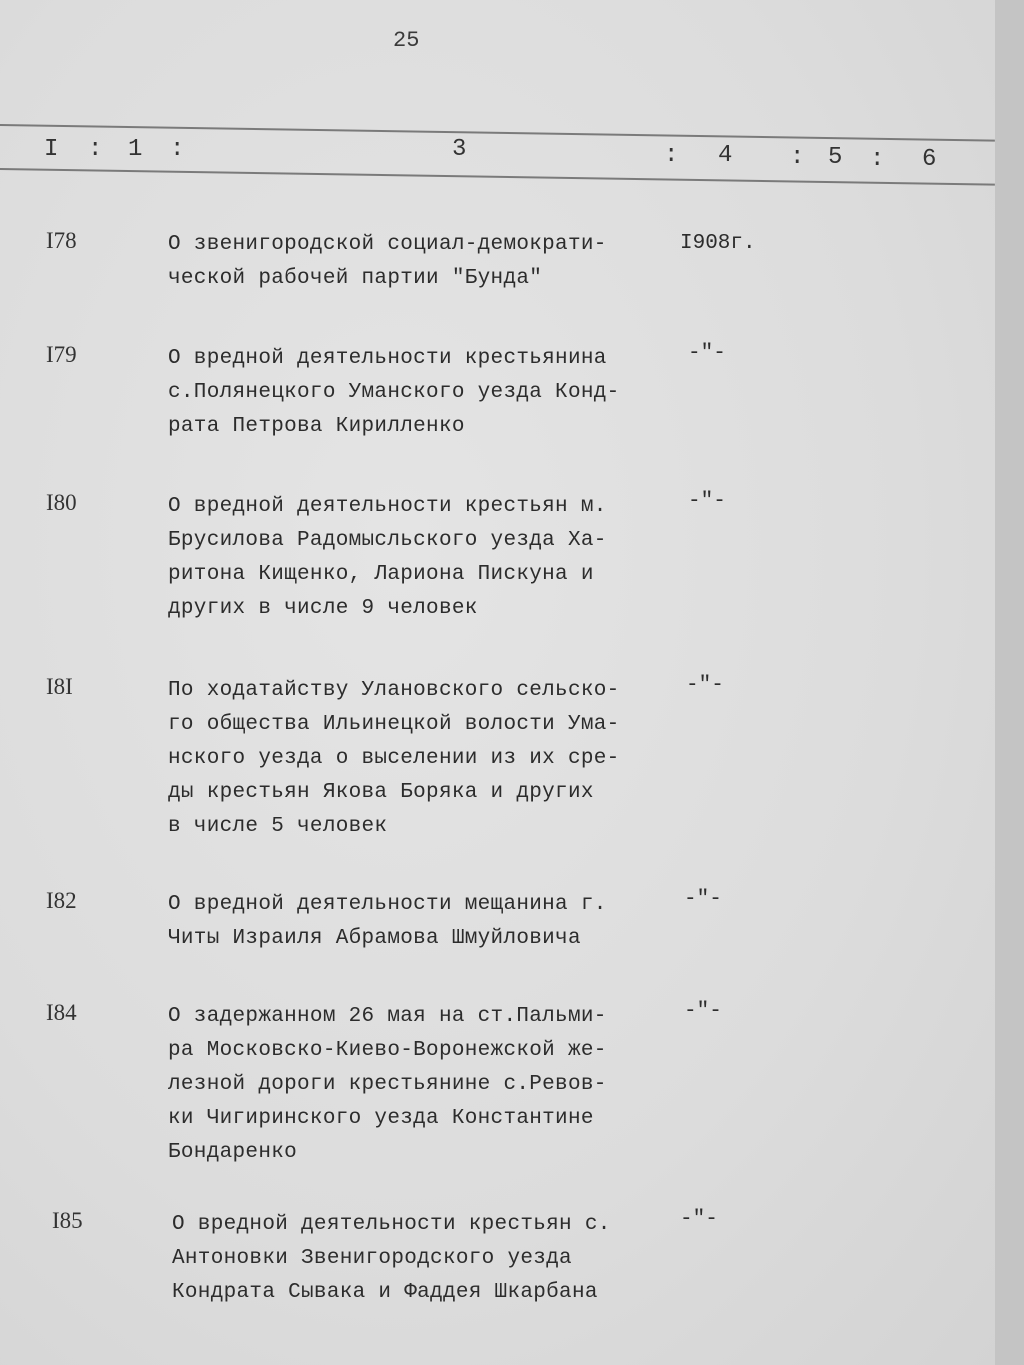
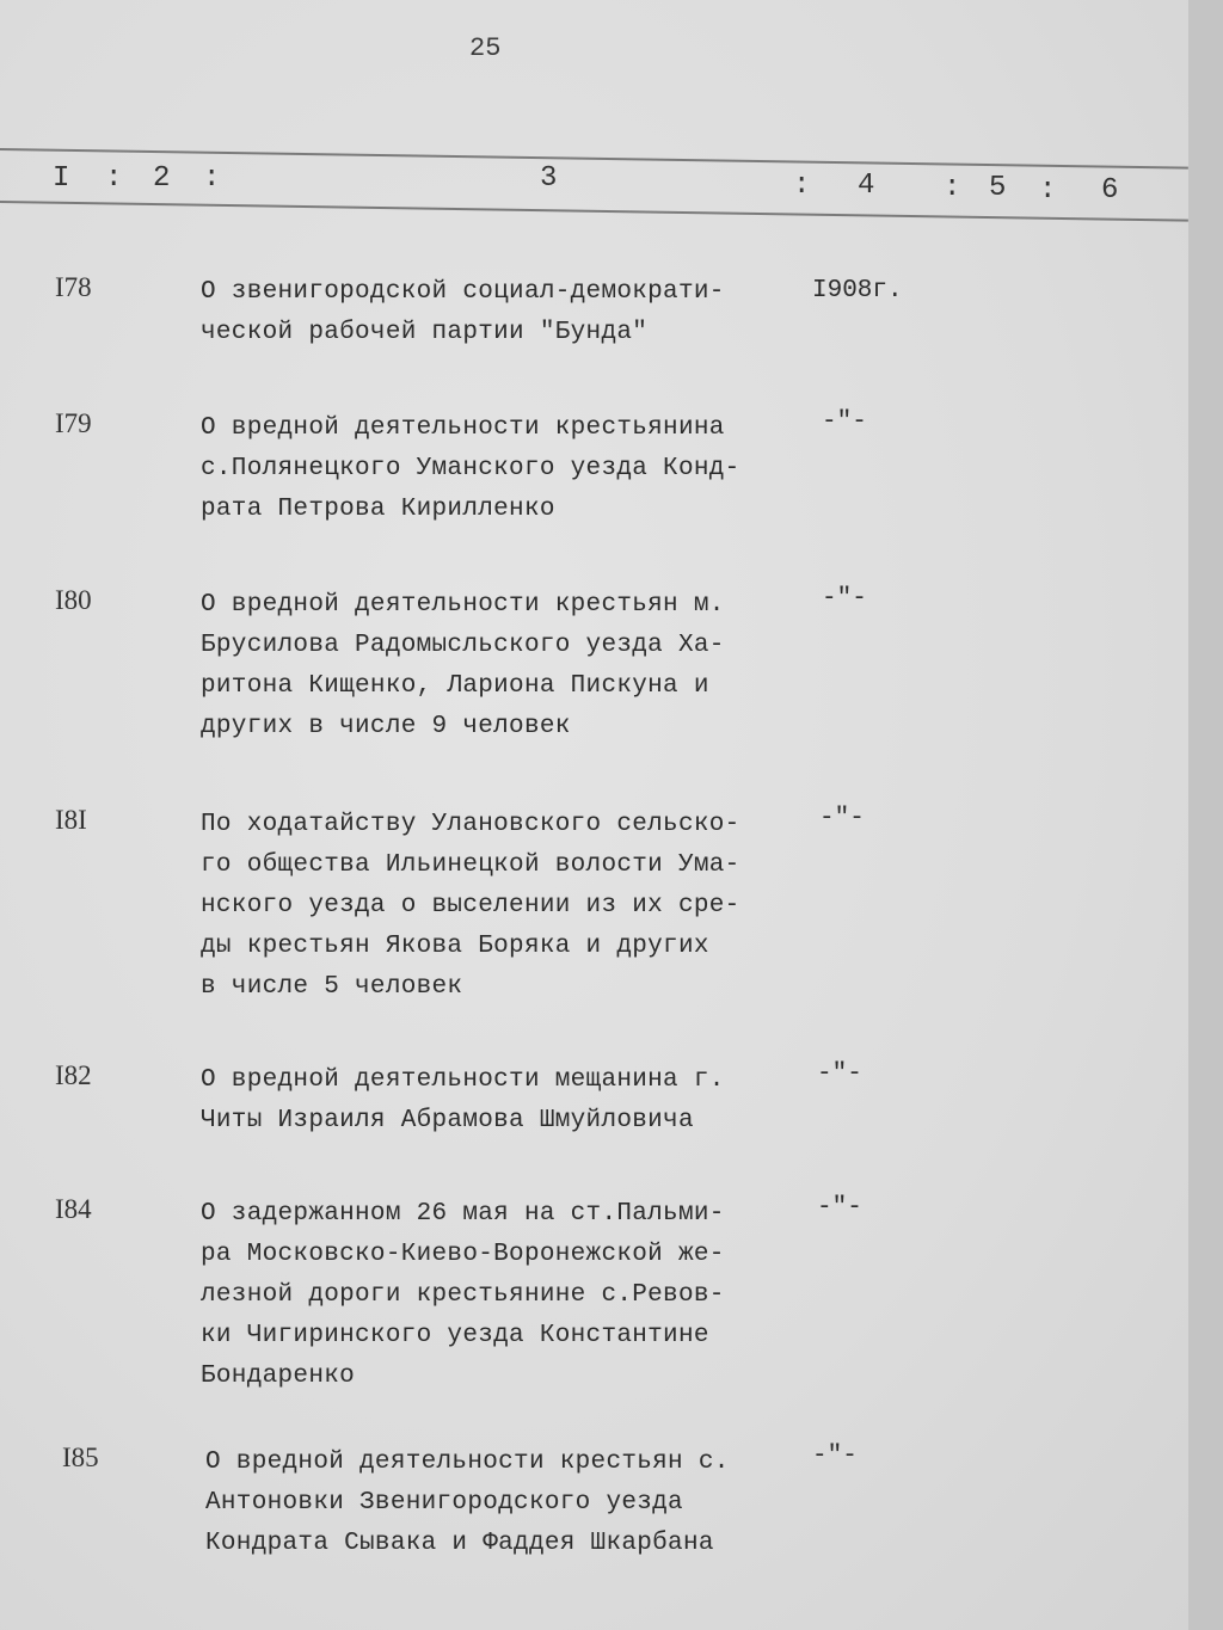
  25
  I
  :
- 1
+ 2
  :
  3
  :
  4
  :
  5
  :
  6
  I78
  О звенигородской социал-демократи-
  ческой рабочей партии "Бунда"
  I908г.
  I79
  О вредной деятельности крестьянина
  с.Полянецкого Уманского уезда Конд-
  рата Петрова Кирилленко
  -"-
  I80
  О вредной деятельности крестьян м.
  Брусилова Радомысльского уезда Ха-
  ритона Кищенко, Лариона Пискуна и
  других в числе 9 человек
  -"-
  I8I
  По ходатайству Улановского сельско-
  го общества Ильинецкой волости Ума-
  нского уезда о выселении из их сре-
  ды крестьян Якова Боряка и других
  в числе 5 человек
  -"-
  I82
  О вредной деятельности мещанина г.
  Читы Израиля Абрамова Шмуйловича
  -"-
  I84
  О задержанном 26 мая на ст.Пальми-
  ра Московско-Киево-Воронежской же-
  лезной дороги крестьянине с.Ревов-
  ки Чигиринского уезда Константине
  Бондаренко
  -"-
  I85
  О вредной деятельности крестьян с.
  Антоновки Звенигородского уезда
  Кондрата Сывака и Фаддея Шкарбана
  -"-
